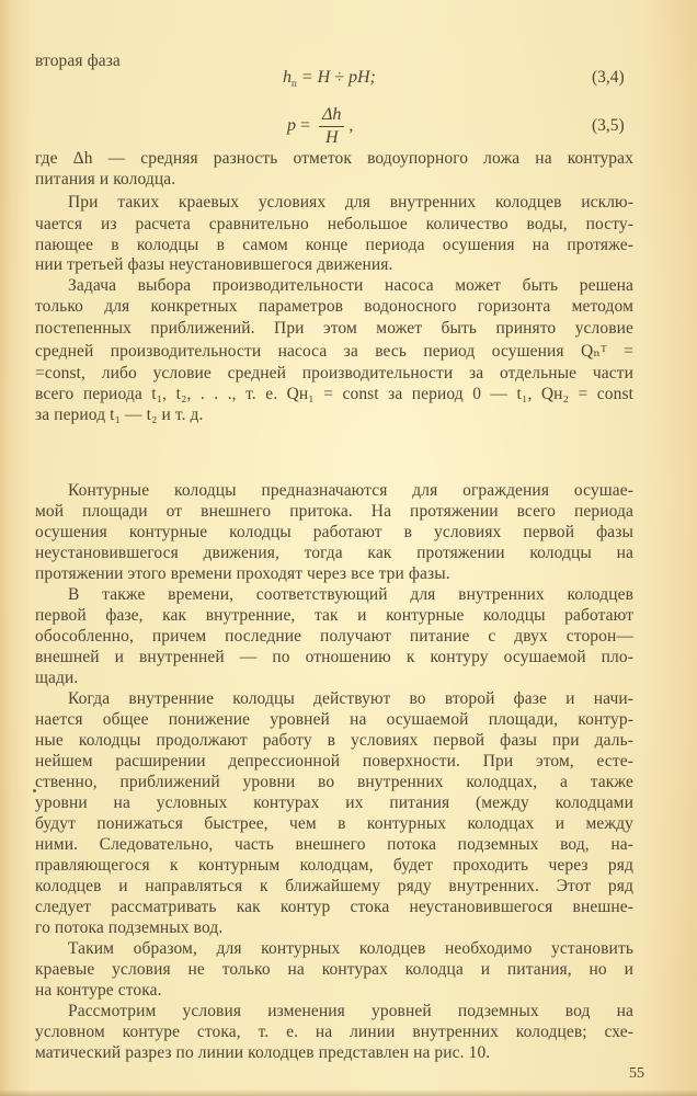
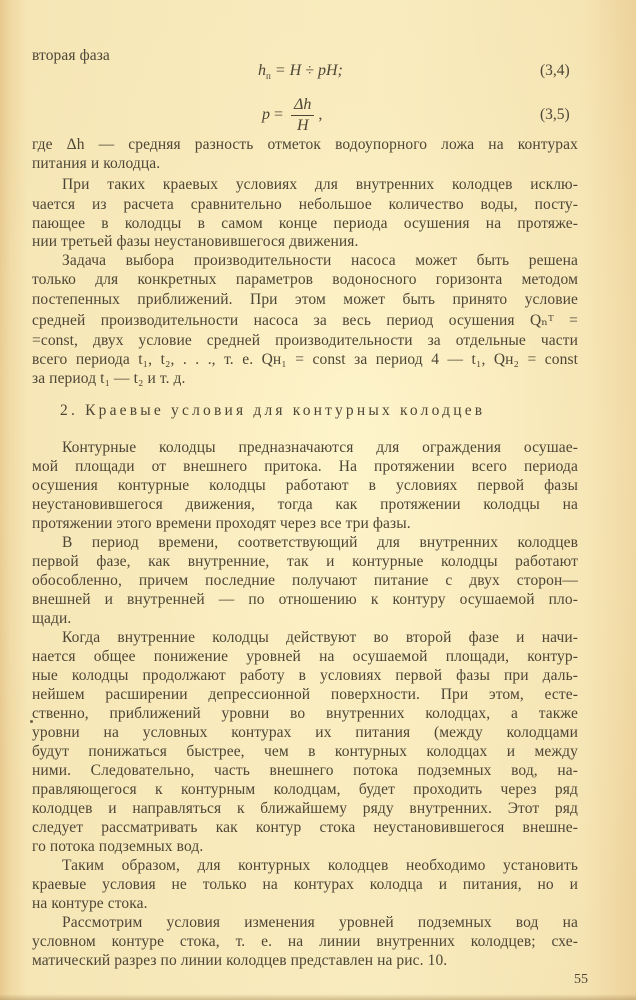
  вторая фаза
  hп = H ÷ pH;
  (3,4)
  p =
  Δh
  H
  ,
  (3,5)
  где Δh — средняя разность отметок водоупорного ложа на контурах
  питания и колодца.
  При таких краевых условиях для внутренних колодцев исклю-
  чается из расчета сравнительно небольшое количество воды, посту-
  пающее в колодцы в самом конце периода осушения на протяже-
  нии третьей фазы неустановившегося движения.
  Задача выбора производительности насоса может быть решена
  только для конкретных параметров водоносного горизонта методом
  постепенных приближений. При этом может быть принято условие
  средней производительности насоса за весь период осушения Qₙᵀ =
- =const, либо условие средней производительности за отдельные части
+ =const, двух условие средней производительности за отдельные части
- всего периода t₁, t₂, . . ., т. е. Qн₁ = const за период 0 — t₁, Qн₂ = const
+ всего периода t₁, t₂, . . ., т. е. Qн₁ = const за период 4 — t₁, Qн₂ = const
  за период t₁ — t₂ и т. д.
+ 2. Краевые условия для контурных колодцев
  Контурные колодцы предназначаются для ограждения осушае-
  мой площади от внешнего притока. На протяжении всего периода
  осушения контурные колодцы работают в условиях первой фазы
  неустановившегося движения, тогда как протяжении колодцы на
  протяжении этого времени проходят через все три фазы.
- В также времени, соответствующий для внутренних колодцев
+ В период времени, соответствующий для внутренних колодцев
  первой фазе, как внутренние, так и контурные колодцы работают
  обособленно, причем последние получают питание с двух сторон—
  внешней и внутренней — по отношению к контуру осушаемой пло-
  щади.
  Когда внутренние колодцы действуют во второй фазе и начи-
  нается общее понижение уровней на осушаемой площади, контур-
  ные колодцы продолжают работу в условиях первой фазы при даль-
  нейшем расширении депрессионной поверхности. При этом, есте-
  ственно, приближений уровни во внутренних колодцах, а также
  уровни на условных контурах их питания (между колодцами
  будут понижаться быстрее, чем в контурных колодцах и между
  ними. Следовательно, часть внешнего потока подземных вод, на-
  правляющегося к контурным колодцам, будет проходить через ряд
  колодцев и направляться к ближайшему ряду внутренних. Этот ряд
  следует рассматривать как контур стока неустановившегося внешне-
  го потока подземных вод.
  Таким образом, для контурных колодцев необходимо установить
  краевые условия не только на контурах колодца и питания, но и
  на контуре стока.
  Рассмотрим условия изменения уровней подземных вод на
  условном контуре стока, т. е. на линии внутренних колодцев; схе-
  матический разрез по линии колодцев представлен на рис. 10.
  55
